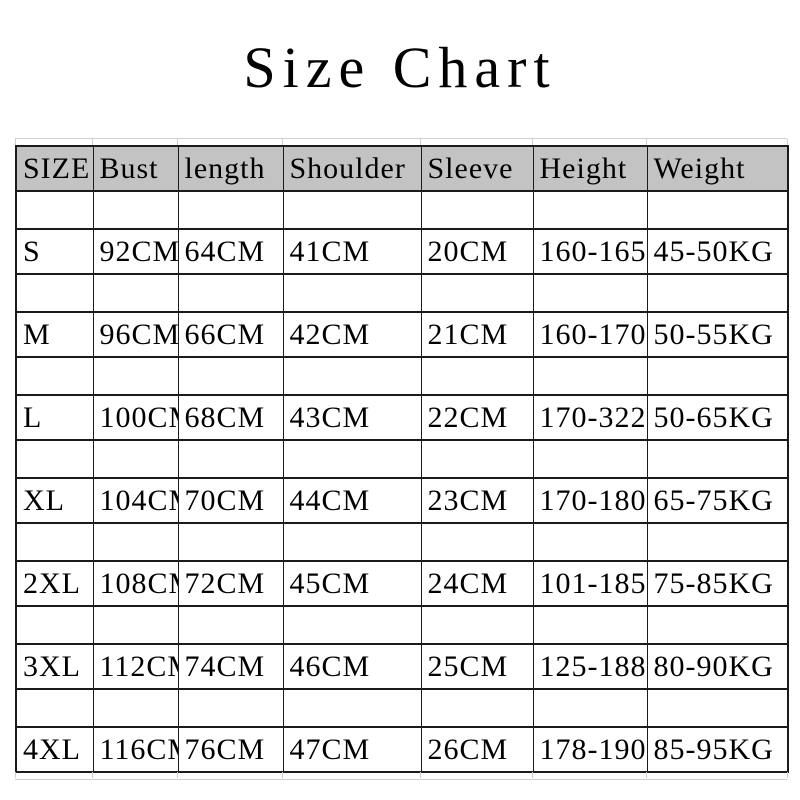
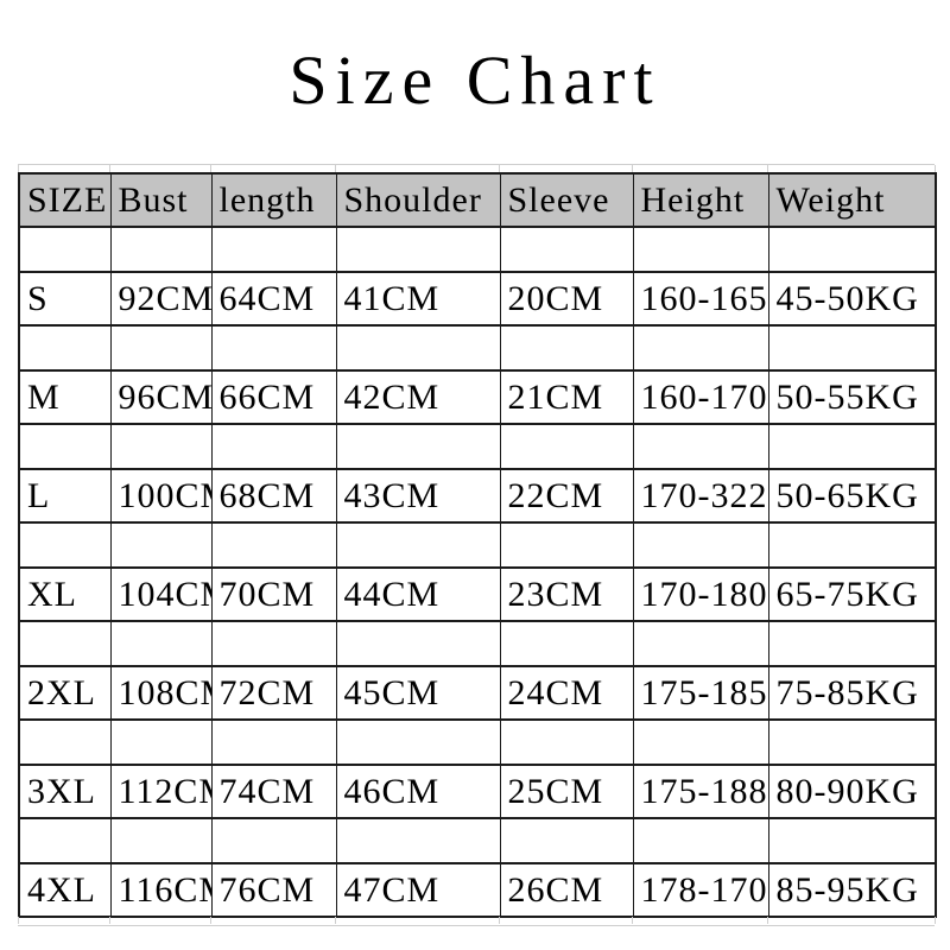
  Size Chart
  SIZE	Bust	length	Shoulder	Sleeve	Height	Weight
  S	92CM	64CM	41CM	20CM	160-165	45-50KG
  M	96CM	66CM	42CM	21CM	160-170	50-55KG
  L	100C	68CM	43CM	22CM	170-322	50-65KG
  XL	104C	70CM	44CM	23CM	170-180	65-75KG
- 2XL	108C	72CM	45CM	24CM	101-185	75-85KG
+ 2XL	108C	72CM	45CM	24CM	175-185	75-85KG
- 3XL	112C	74CM	46CM	25CM	125-188	80-90KG
+ 3XL	112C	74CM	46CM	25CM	175-188	80-90KG
- 4XL	116C	76CM	47CM	26CM	178-190	85-95KG
+ 4XL	116C	76CM	47CM	26CM	178-170	85-95KG
